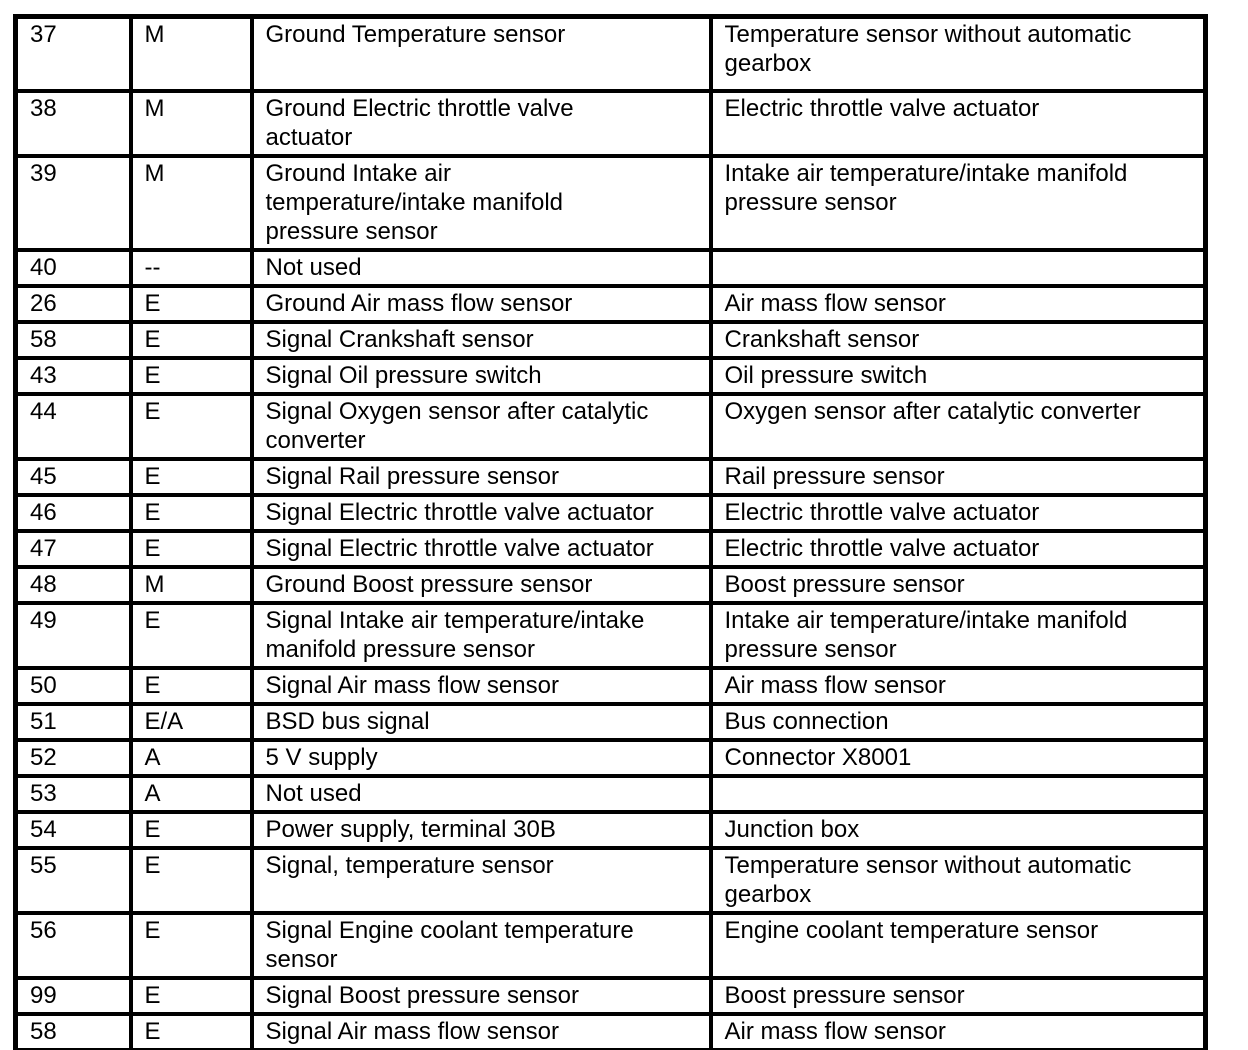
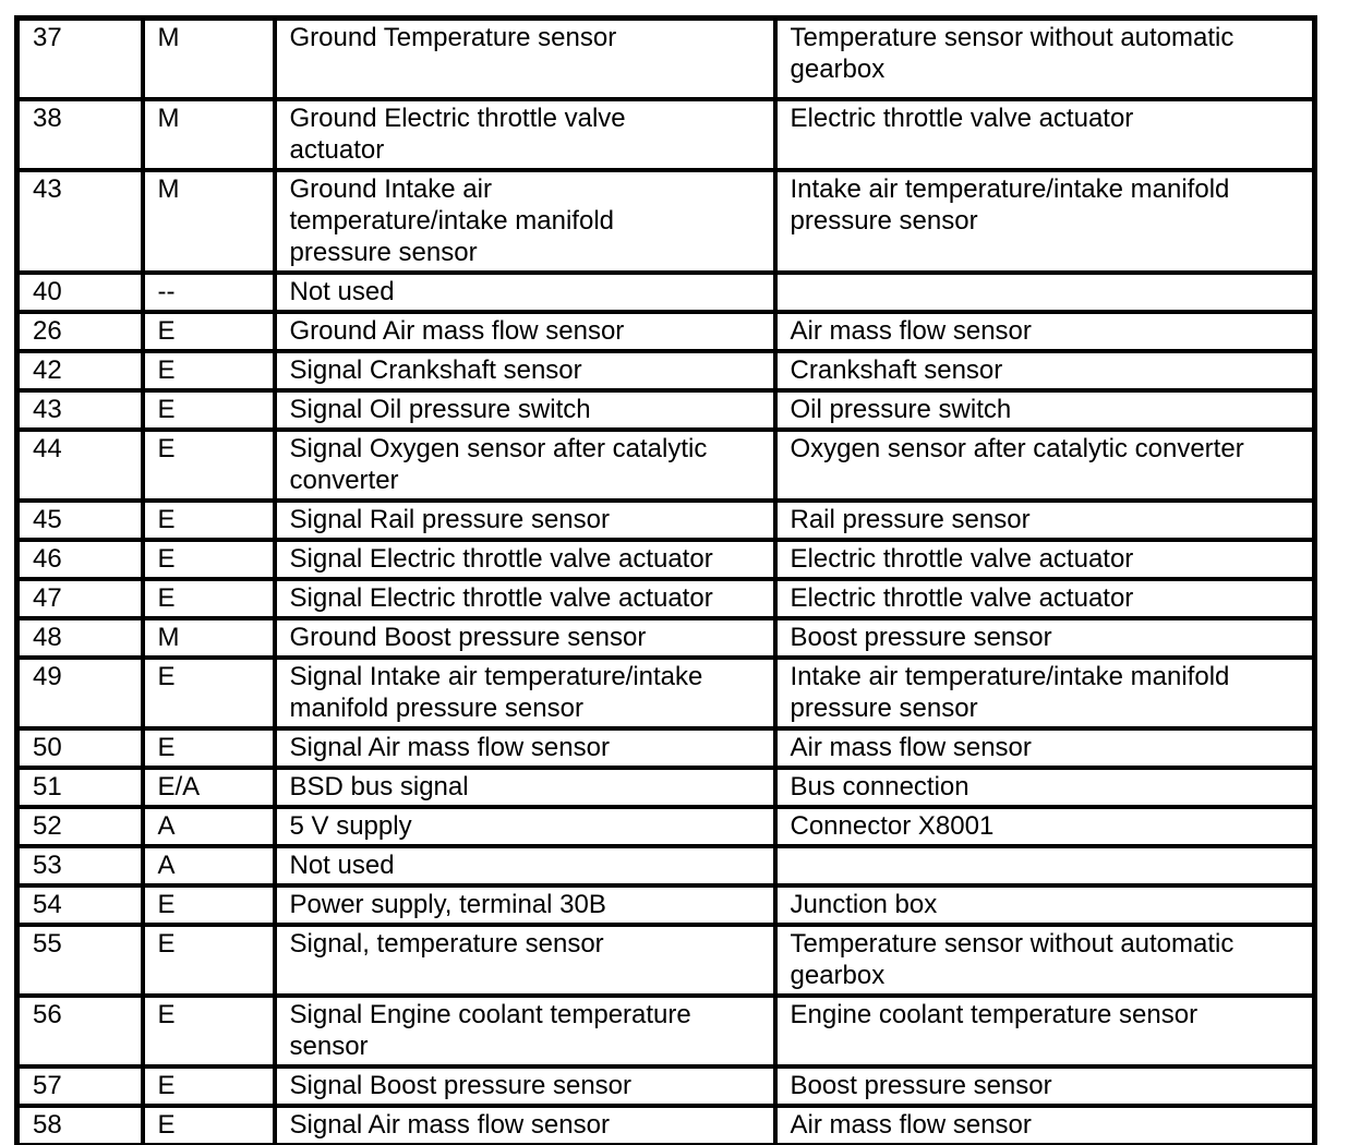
  37	M	Ground Temperature sensor	Temperature sensor without automatic gearbox
  38	M	Ground Electric throttle valve actuator	Electric throttle valve actuator
- 39	M	Ground Intake air temperature/intake manifold pressure sensor	Intake air temperature/intake manifold pressure sensor
+ 43	M	Ground Intake air temperature/intake manifold pressure sensor	Intake air temperature/intake manifold pressure sensor
  40	--	Not used
  26	E	Ground Air mass flow sensor	Air mass flow sensor
- 58	E	Signal Crankshaft sensor	Crankshaft sensor
+ 42	E	Signal Crankshaft sensor	Crankshaft sensor
  43	E	Signal Oil pressure switch	Oil pressure switch
  44	E	Signal Oxygen sensor after catalytic converter	Oxygen sensor after catalytic converter
  45	E	Signal Rail pressure sensor	Rail pressure sensor
  46	E	Signal Electric throttle valve actuator	Electric throttle valve actuator
  47	E	Signal Electric throttle valve actuator	Electric throttle valve actuator
  48	M	Ground Boost pressure sensor	Boost pressure sensor
  49	E	Signal Intake air temperature/intake manifold pressure sensor	Intake air temperature/intake manifold pressure sensor
  50	E	Signal Air mass flow sensor	Air mass flow sensor
  51	E/A	BSD bus signal	Bus connection
  52	A	5 V supply	Connector X8001
  53	A	Not used
  54	E	Power supply, terminal 30B	Junction box
  55	E	Signal, temperature sensor	Temperature sensor without automatic gearbox
  56	E	Signal Engine coolant temperature sensor	Engine coolant temperature sensor
- 99	E	Signal Boost pressure sensor	Boost pressure sensor
+ 57	E	Signal Boost pressure sensor	Boost pressure sensor
  58	E	Signal Air mass flow sensor	Air mass flow sensor
